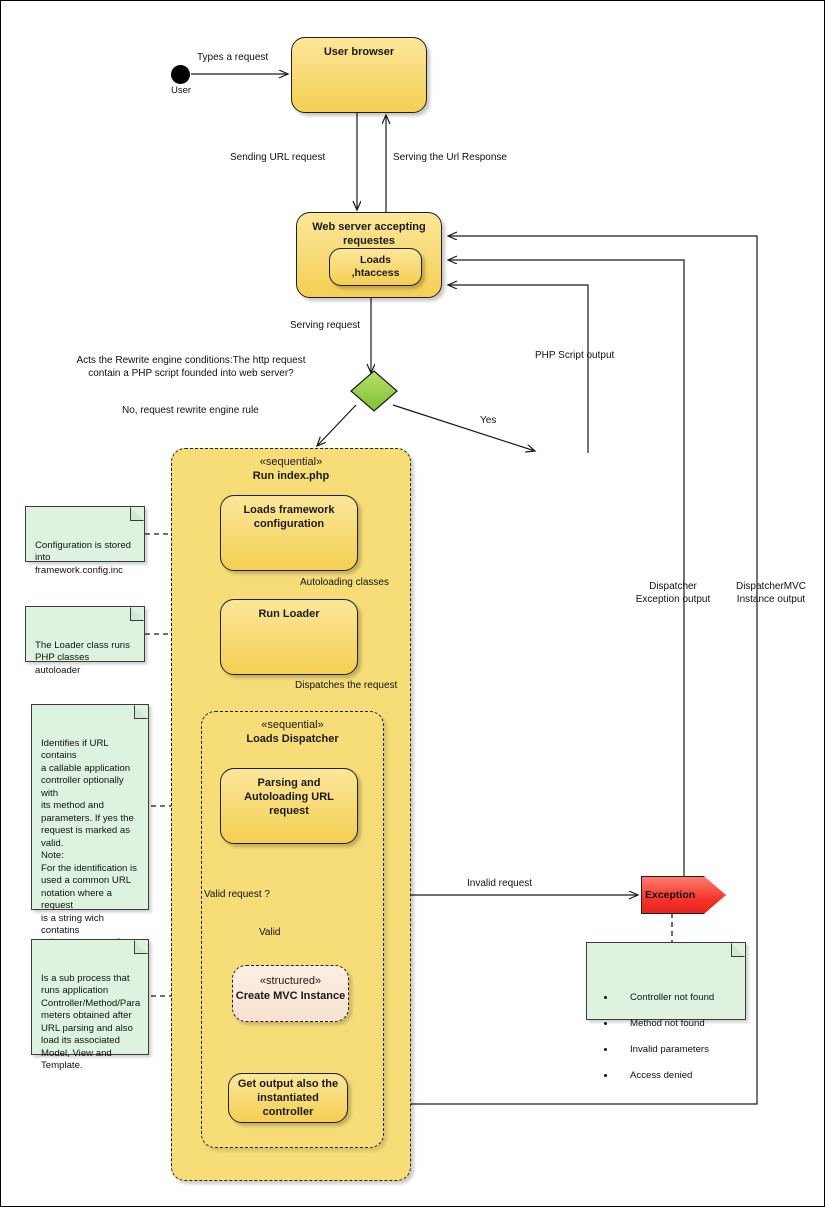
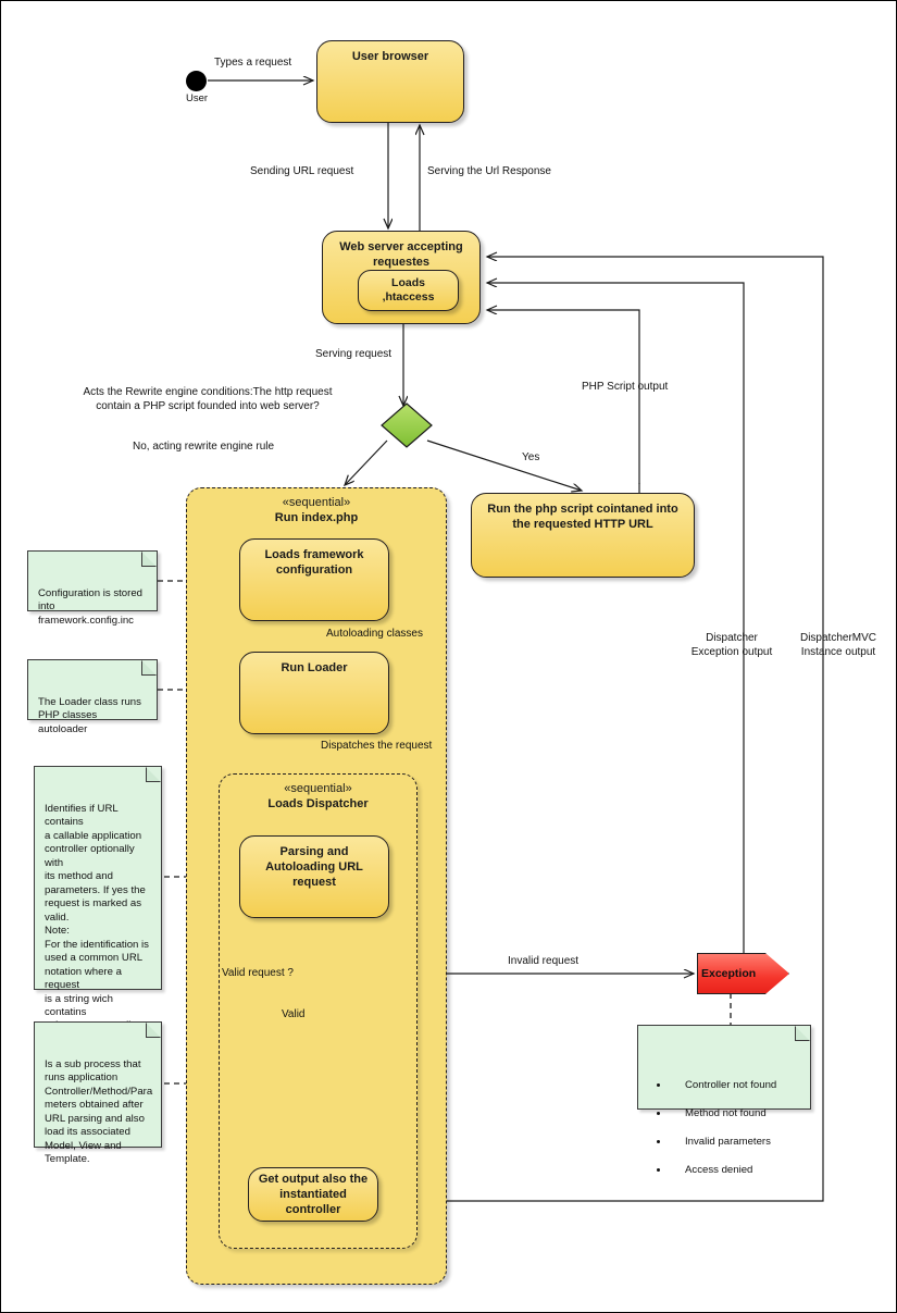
  User
  User browser
  Web server accepting requestes
  Loads ,htaccess
+ Run the php script cointaned into the requested HTTP URL
  «sequential»
  Run index.php
  Loads framework configuration
  Run Loader
  «sequential»
  Loads Dispatcher
  Parsing and Autoloading URL request
- «structured»
- Create MVC Instance
  Get output also the instantiated controller
  Exception
  Configuration is stored
  into
  framework.config.inc
  The Loader class runs
  PHP classes autoloader
  Identifies if URL contains
  a callable application
  controller optionally with
  its method and
  parameters. If yes the
  request is marked as
  valid.
  Note:
  For the identification is
  used a common URL
  notation where a request
  is a string wich contatins
  Is a sub process that
  runs application
  Controller/Method/Para
  meters obtained after
  URL parsing and also
  load its associated
  Model, View and
  Template.
  Controller not found
  Method not found
  Invalid parameters
  Access denied
  Types a request
  Sending URL request
  Serving the Url Response
  Serving request
  Acts the Rewrite engine conditions:The http request
  contain a PHP script founded into web server?
- No, request rewrite engine rule
+ No, acting rewrite engine rule
  Yes
  PHP Script output
  Dispatcher
  Exception output
  DispatcherMVC
  Instance output
  Autoloading classes
  Dispatches the request
  Valid request ?
  Valid
  Invalid request
